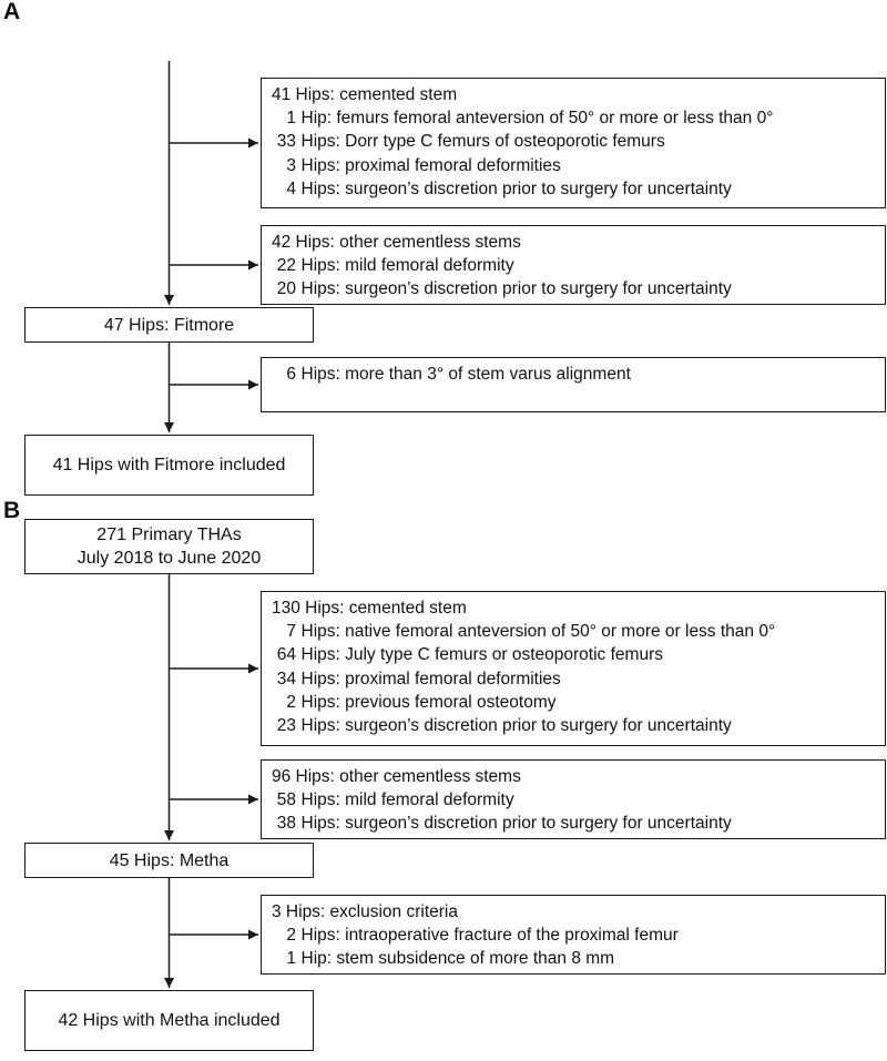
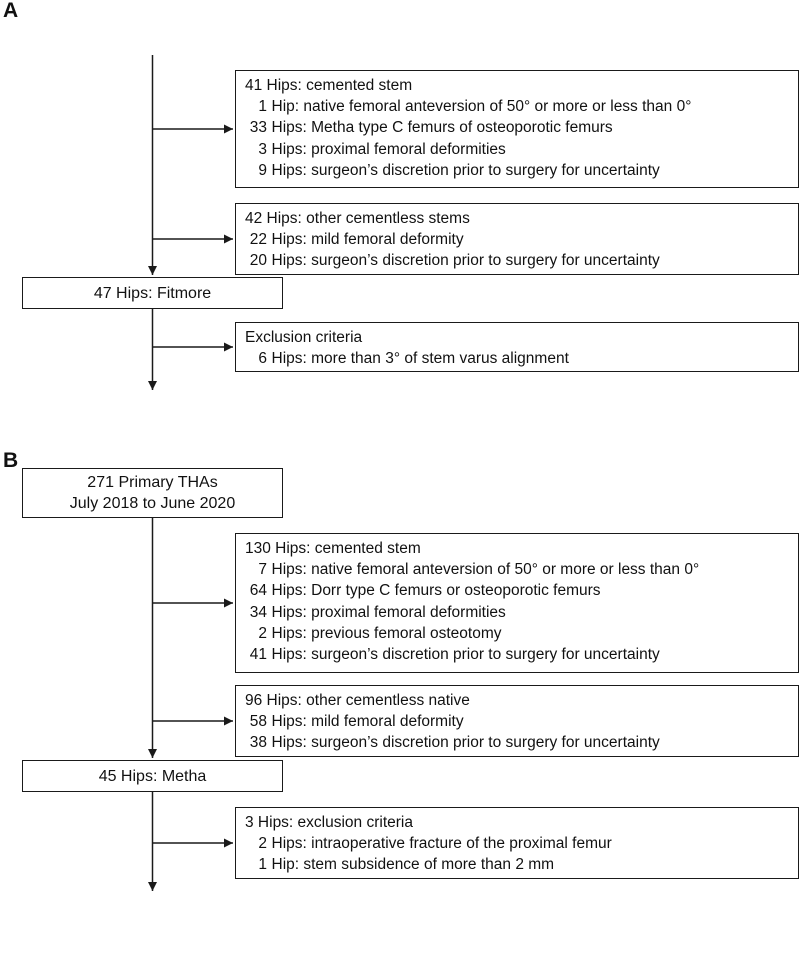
  A
  41 Hips: cemented stem
  1
- Hip: femurs femoral anteversion of 50° or more or less than 0°
+ Hip: native femoral anteversion of 50° or more or less than 0°
  33
- Hips: Dorr type C femurs of osteoporotic femurs
+ Hips: Metha type C femurs of osteoporotic femurs
  3
  Hips: proximal femoral deformities
- 4
+ 9
  Hips: surgeon’s discretion prior to surgery for uncertainty
  42 Hips: other cementless stems
  22
  Hips: mild femoral deformity
  20
  Hips: surgeon’s discretion prior to surgery for uncertainty
  47 Hips: Fitmore
+ Exclusion criteria
  6
  Hips: more than 3° of stem varus alignment
- 41 Hips with Fitmore included
  B
  271 Primary THAs
  July 2018 to June 2020
  130 Hips: cemented stem
  7
  Hips: native femoral anteversion of 50° or more or less than 0°
  64
- Hips: July type C femurs or osteoporotic femurs
+ Hips: Dorr type C femurs or osteoporotic femurs
  34
  Hips: proximal femoral deformities
  2
  Hips: previous femoral osteotomy
- 23
+ 41
  Hips: surgeon’s discretion prior to surgery for uncertainty
- 96 Hips: other cementless stems
+ 96 Hips: other cementless native
  58
  Hips: mild femoral deformity
  38
  Hips: surgeon’s discretion prior to surgery for uncertainty
  45 Hips: Metha
  3 Hips: exclusion criteria
  2
  Hips: intraoperative fracture of the proximal femur
  1
- Hip: stem subsidence of more than 8 mm
+ Hip: stem subsidence of more than 2 mm
- 42 Hips with Metha included
